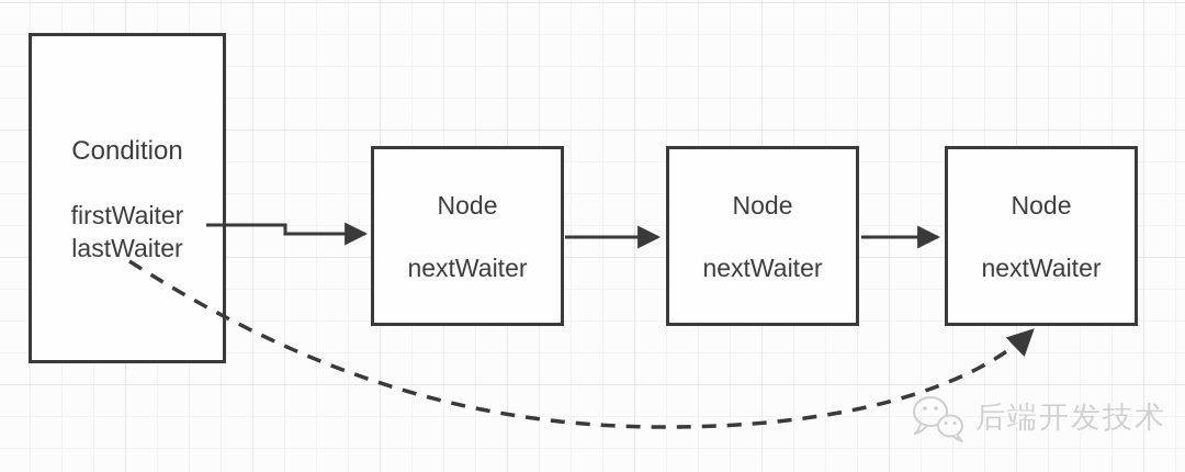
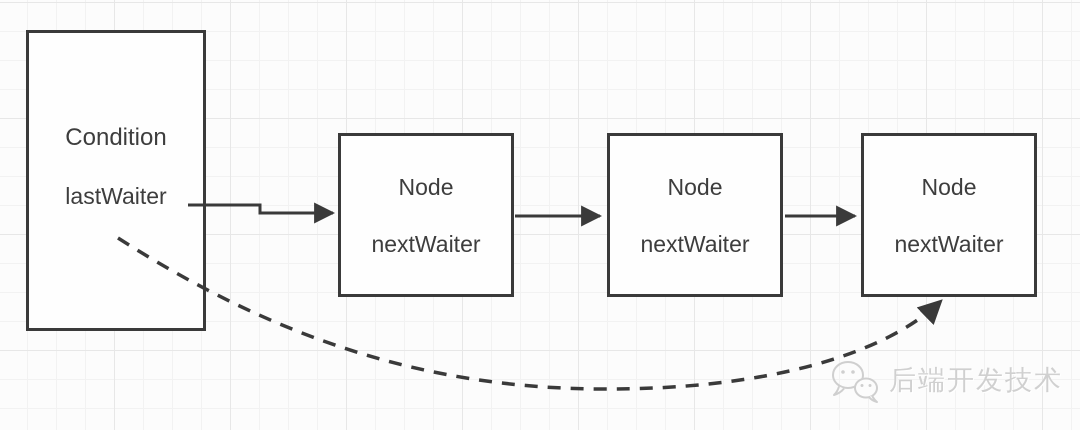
  Condition
- firstWaiter
  lastWaiter
  Node
  nextWaiter
  Node
  nextWaiter
  Node
  nextWaiter
  后端开发技术
